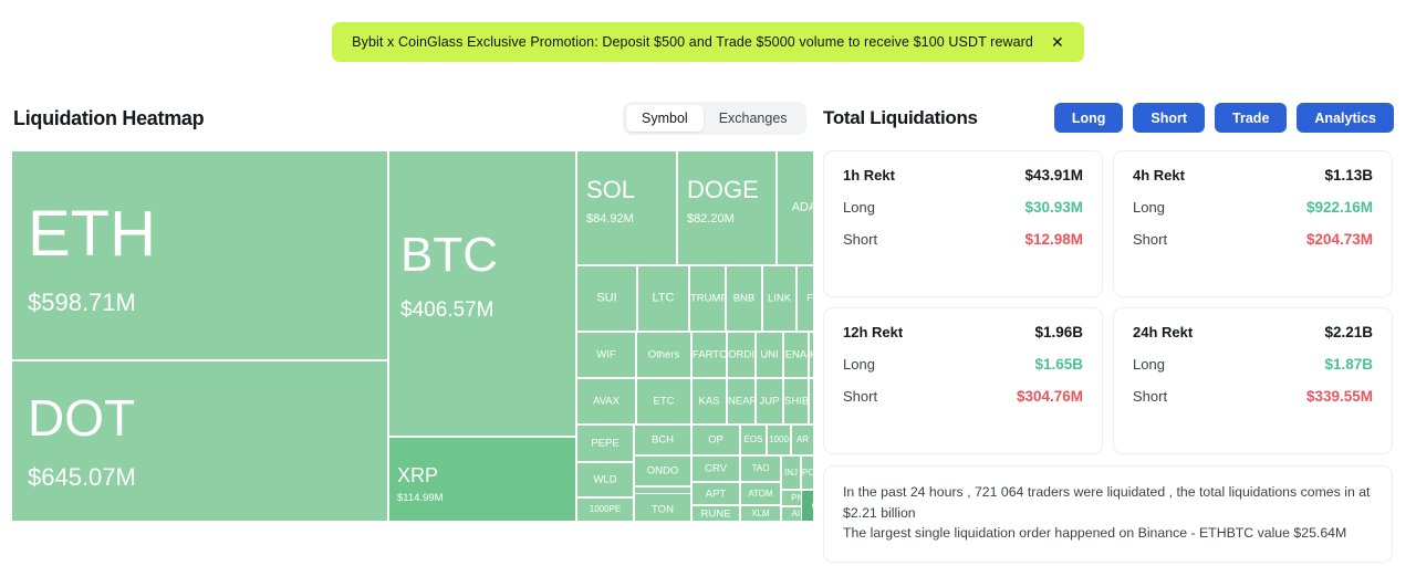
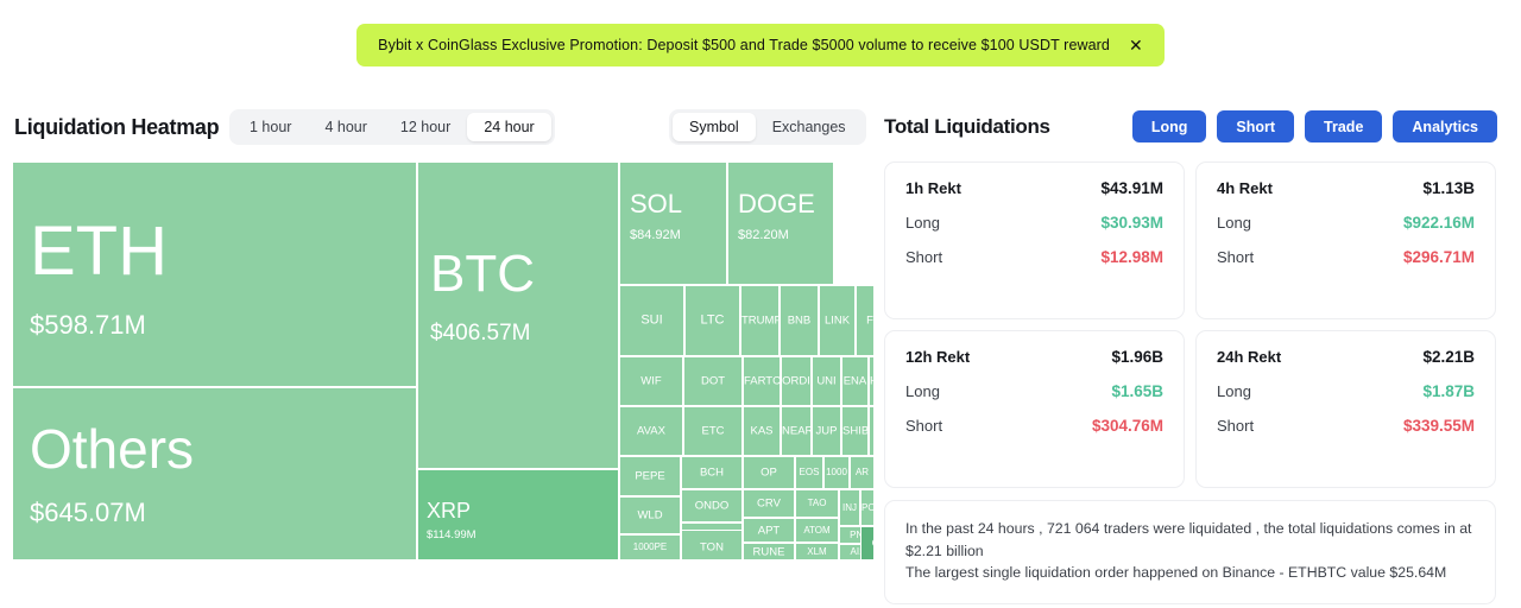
  Bybit x CoinGlass Exclusive Promotion: Deposit $500 and Trade $5000 volume to receive $100 USDT reward
  ✕
  Liquidation Heatmap
+ 1 hour
+ 4 hour
+ 12 hour
+ 24 hour
  Symbol
  Exchanges
  Total Liquidations
  Long
  Short
  Trade
  Analytics
  ETH
  $598.71M
- DOT
+ Others
  $645.07M
  BTC
  $406.57M
  XRP
  $114.99M
  SOL
  $84.92M
  DOGE
  $82.20M
- ADA
  SUI
  LTC
  TRUMP
  BNB
  LINK
  WIF
- Others
+ DOT
  AVAX
  ETC
  ORDI
  UNI
  ENA
  KAS
  NEAR
  JUP
  SHIB
  PEPE
  WLD
  1000PE
  BCH
  ONDO
  TON
  OP
  CRV
  APT
  RUNE
  EOS
  1000
  AR
  TAO
  ATOM
  XLM
  INJ
  1h Rekt
  $43.91M
  Long
  $30.93M
  Short
  $12.98M
  4h Rekt
  $1.13B
  Long
  $922.16M
  Short
- $204.73M
+ $296.71M
  12h Rekt
  $1.96B
  Long
  $1.65B
  Short
  $304.76M
  24h Rekt
  $2.21B
  Long
  $1.87B
  Short
  $339.55M
  In the past 24 hours , 721 064 traders were liquidated , the total liquidations comes in at $2.21 billion
  The largest single liquidation order happened on Binance - ETHBTC value $25.64M
